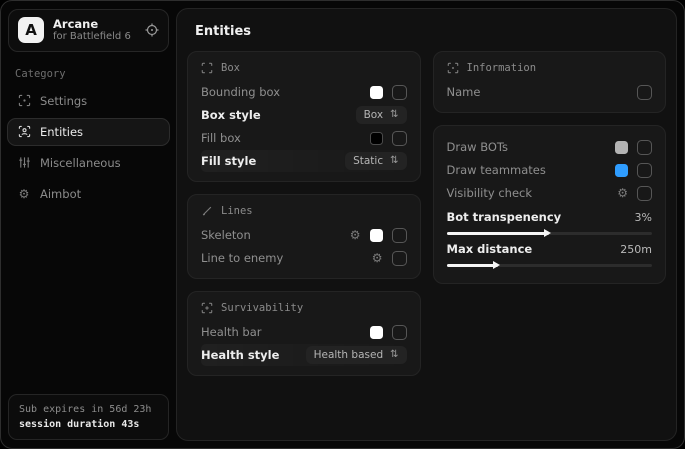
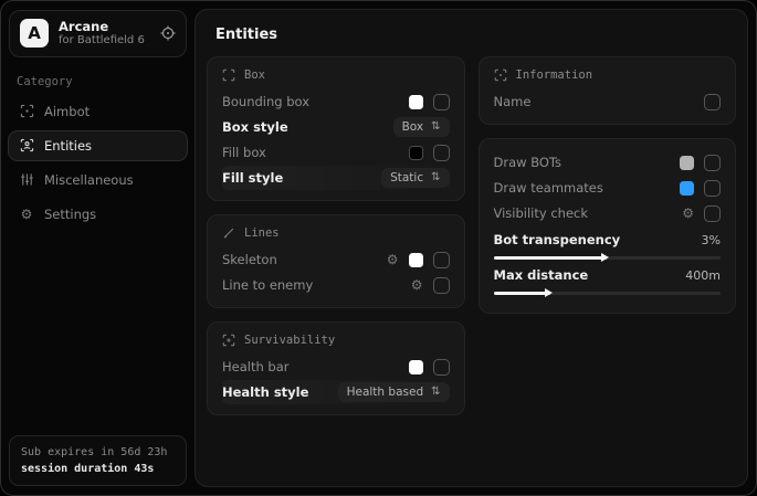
  A
  Arcane
  for Battlefield 6
  Category
- Settings
+ Aimbot
  Entities
  Miscellaneous
  ⚙
- Aimbot
+ Settings
  Sub expires in 56d 23h
  session duration 43s
  Entities
  Box
  Bounding box
  Box style
  Box
  ⇅
  Fill box
  Fill style
  Static
  ⇅
  Lines
  Skeleton
  ⚙
  Line to enemy
  ⚙
  Survivability
  Health bar
  Health style
  Health based
  ⇅
  Information
  Name
  Draw BOTs
  Draw teammates
  Visibility check
  ⚙
  Bot transpenency
  3%
  Max distance
- 250m
+ 400m
